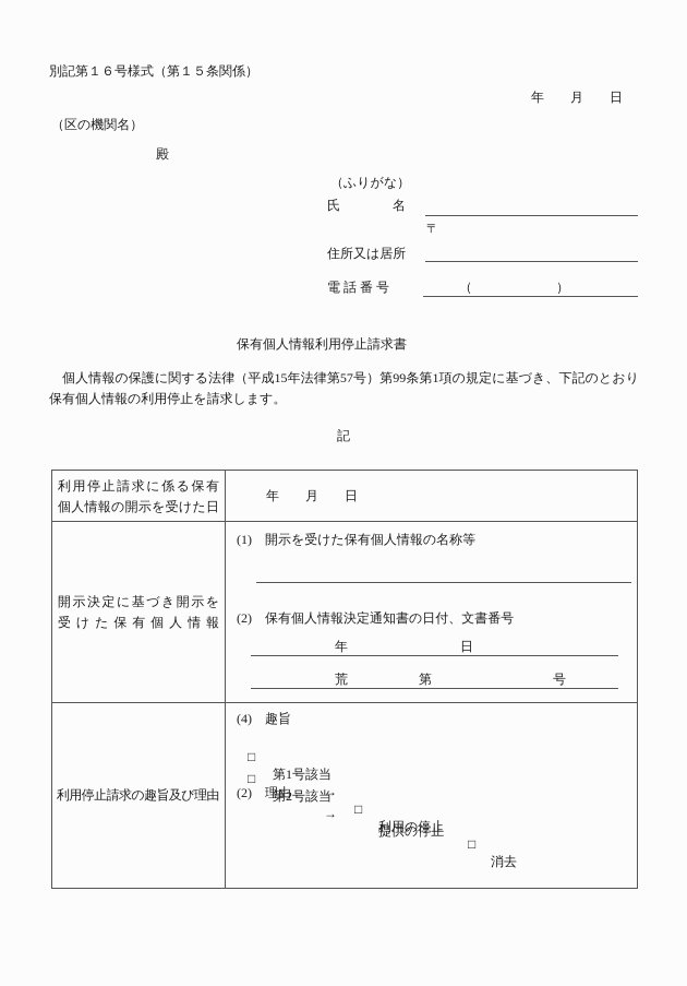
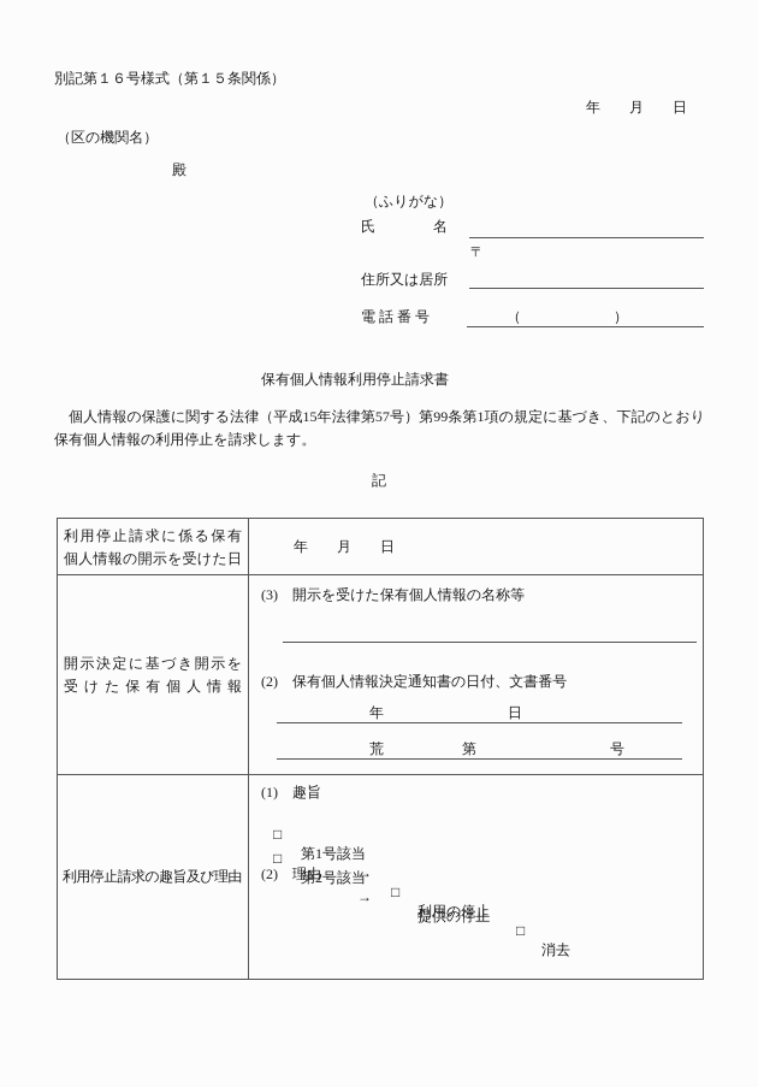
  別記第１６号様式（第１５条関係）
  年 月 日
  （区の機関名）
  殿
  （ふりがな）
  氏 名
  〒
  住所又は居所
  電 話 番 号
  （
  ）
  保有個人情報利用停止請求書
  個人情報の保護に関する法律（平成15年法律第57号）第99条第1項の規定に基づき、下記のとおり保有個人情報の利用停止を請求します。
  記
  利用停止請求に係る保有 個人情報の開示を受けた日	年 月 日
- 開示決定に基づき開示を 受けた保有個人情報	(1) 開示を受けた保有個人情報の名称等 (2) 保有個人情報決定通知書の日付、文書番号 年 日 荒 第 号
+ 開示決定に基づき開示を 受けた保有個人情報	(3) 開示を受けた保有個人情報の名称等 (2) 保有個人情報決定通知書の日付、文書番号 年 日 荒 第 号
- 利用停止請求の趣旨及び理由	(4) 趣旨 □ 第1号該当 → □ 利用の停止 □ 消去 □ 第2号該当 → 提供の停止 (2) 理由
+ 利用停止請求の趣旨及び理由	(1) 趣旨 □ 第1号該当 → □ 利用の停止 □ 消去 □ 第2号該当 → 提供の停止 (2) 理由
